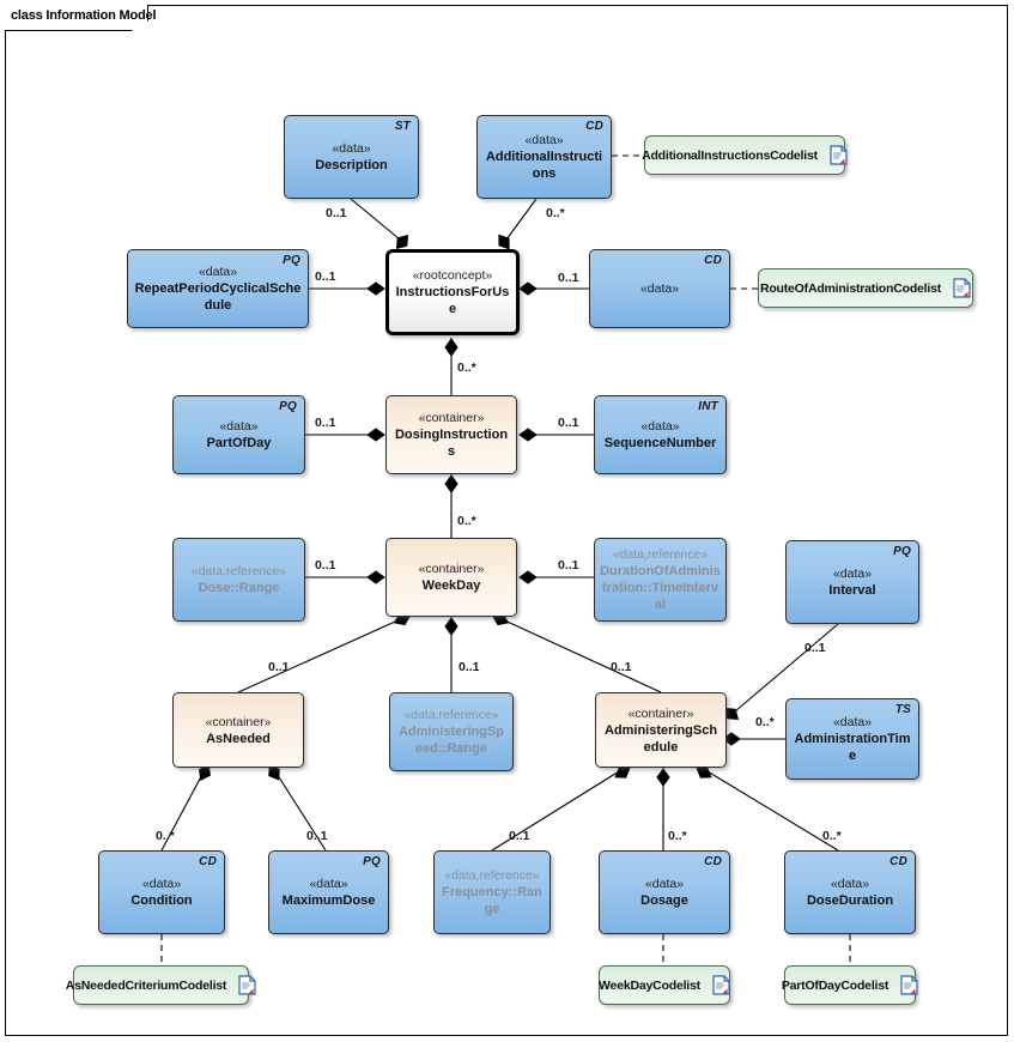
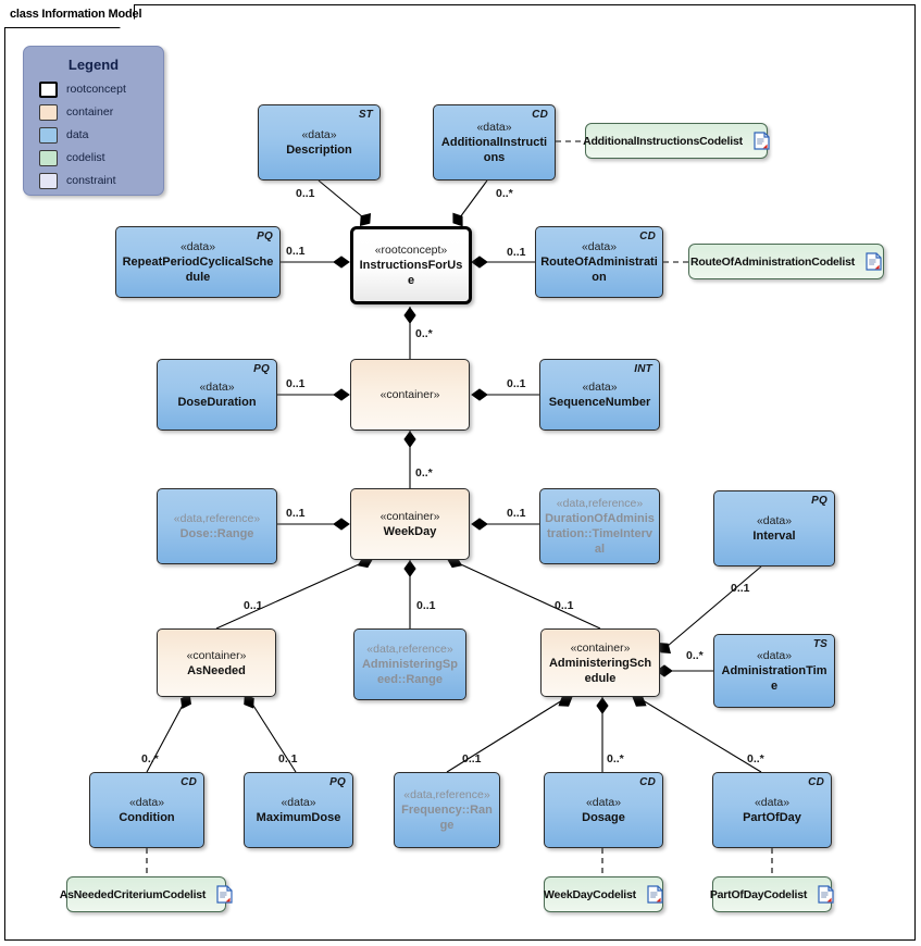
  class Information Model
+ Legend
+ rootconcept
+ container
+ data
+ codelist
+ constraint
  ST
  «data»
  Description
  CD
  «data»
  AdditionalInstructions
  «rootconcept»
  InstructionsForUse
  PQ
  «data»
  RepeatPeriodCyclicalSchedule
  CD
  «data»
+ RouteOfAdministration
  «container»
- DosingInstructions
  PQ
  «data»
- PartOfDay
+ DoseDuration
  INT
  «data»
  SequenceNumber
  «container»
  WeekDay
  «data,reference»
  Dose::Range
  «data,reference»
  DurationOfAdministration::TimeInterval
  PQ
  «data»
  Interval
  «container»
  AsNeeded
  «data,reference»
  AdministeringSpeed::Range
  «container»
  AdministeringSchedule
  TS
  «data»
  AdministrationTime
  CD
  «data»
  Condition
  PQ
  «data»
  MaximumDose
  «data,reference»
  Frequency::Range
  CD
  «data»
  Dosage
  CD
  «data»
- DoseDuration
+ PartOfDay
  AdditionalInstructionsCodelist
  RouteOfAdministrationCodelist
  AsNeededCriteriumCodelist
  WeekDayCodelist
  PartOfDayCodelist
  0..1
  0..*
  0..1
  0..1
  0..*
  0..1
  0..1
  0..*
  0..1
  0..1
  0..1
  0..1
  0..1
  0..1
  0..*
  0..*
  0..1
  0..1
  0..*
  0..*
